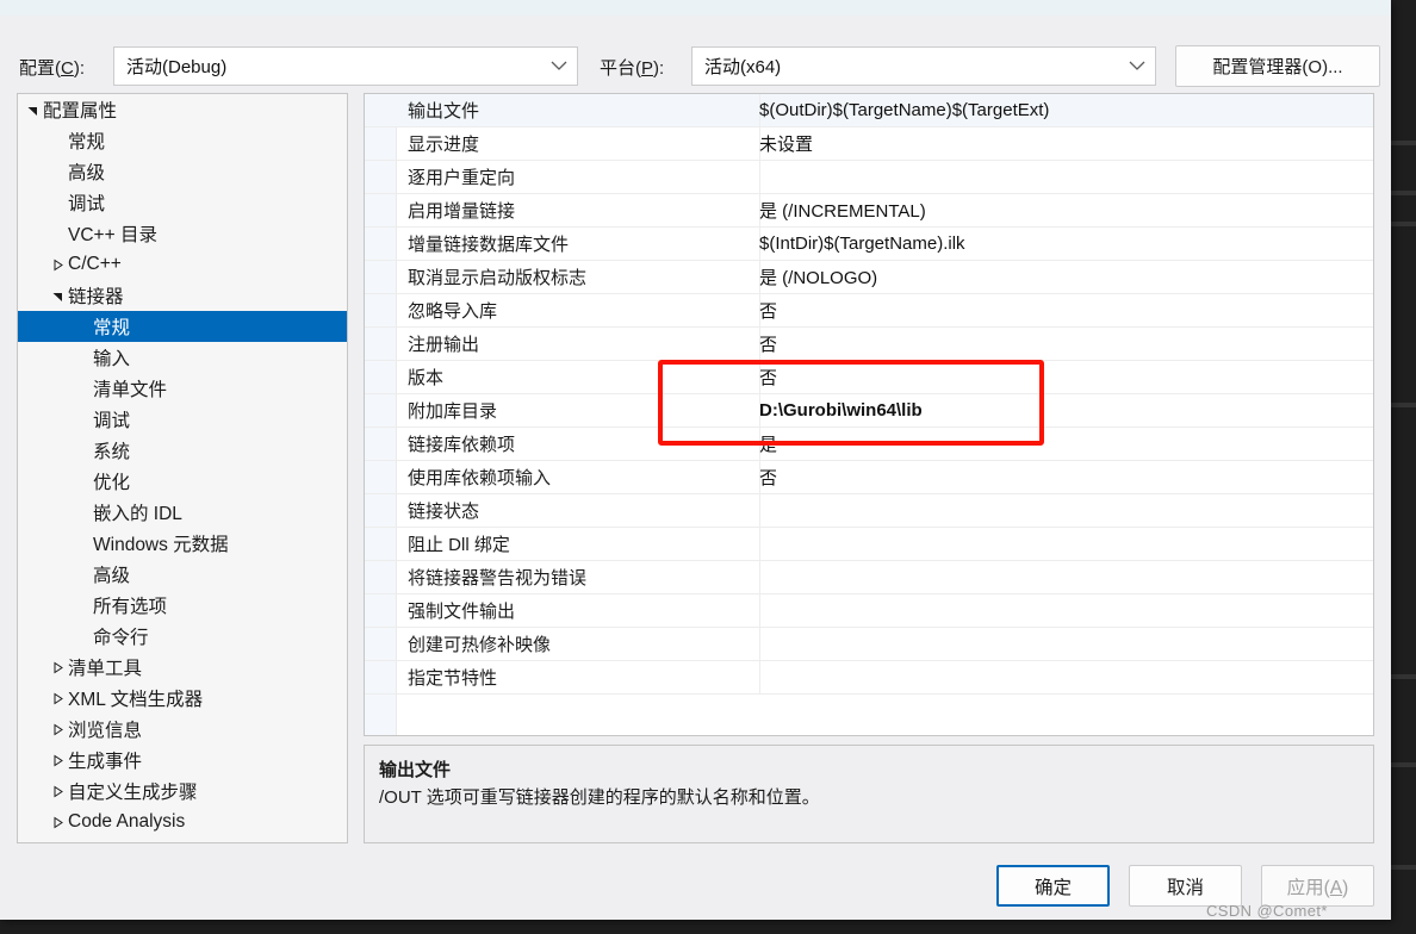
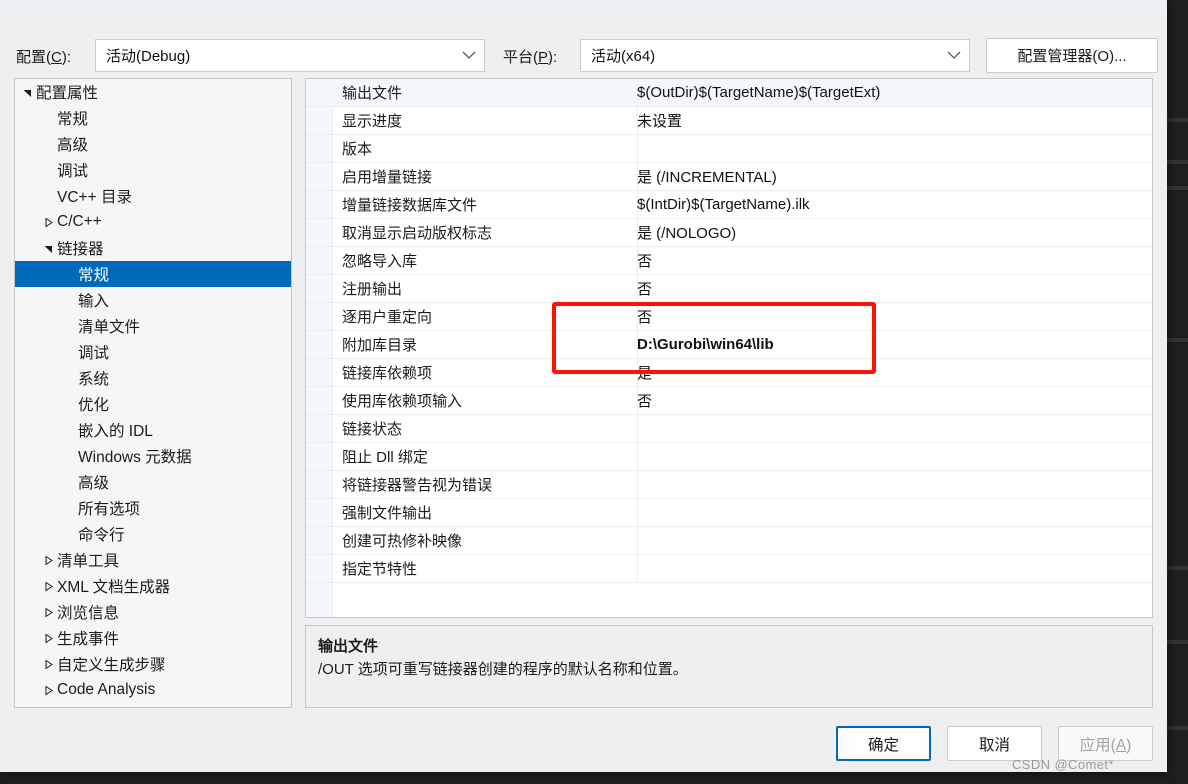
  配置(C):
  活动(Debug)
  平台(P):
  活动(x64)
  配置管理器(O)...
  配置属性
  常规
  高级
  调试
  VC++ 目录
  C/C++
  链接器
  常规
  输入
  清单文件
  调试
  系统
  优化
  嵌入的 IDL
  Windows 元数据
  高级
  所有选项
  命令行
  清单工具
  XML 文档生成器
  浏览信息
  生成事件
  自定义生成步骤
  Code Analysis
  输出文件
  $(OutDir)$(TargetName)$(TargetExt)
  显示进度
  未设置
- 逐用户重定向
+ 版本
  启用增量链接
  是 (/INCREMENTAL)
  增量链接数据库文件
  $(IntDir)$(TargetName).ilk
  取消显示启动版权标志
  是 (/NOLOGO)
  忽略导入库
  否
  注册输出
  否
- 版本
+ 逐用户重定向
  否
  附加库目录
  D:\Gurobi\win64\lib
  链接库依赖项
  是
  使用库依赖项输入
  否
  链接状态
  阻止 Dll 绑定
  将链接器警告视为错误
  强制文件输出
  创建可热修补映像
  指定节特性
  输出文件
  /OUT 选项可重写链接器创建的程序的默认名称和位置。
  确定
  取消
  应用(A)
  CSDN @Comet*
